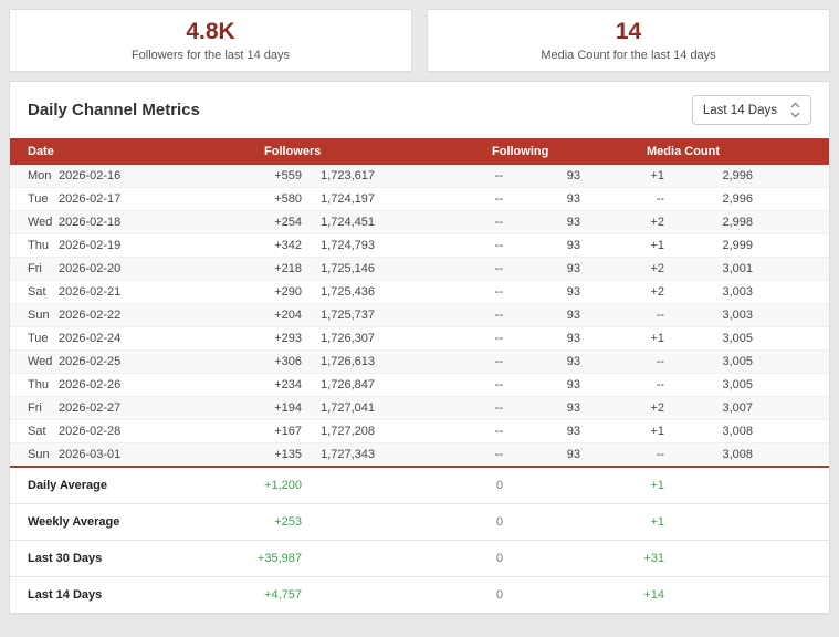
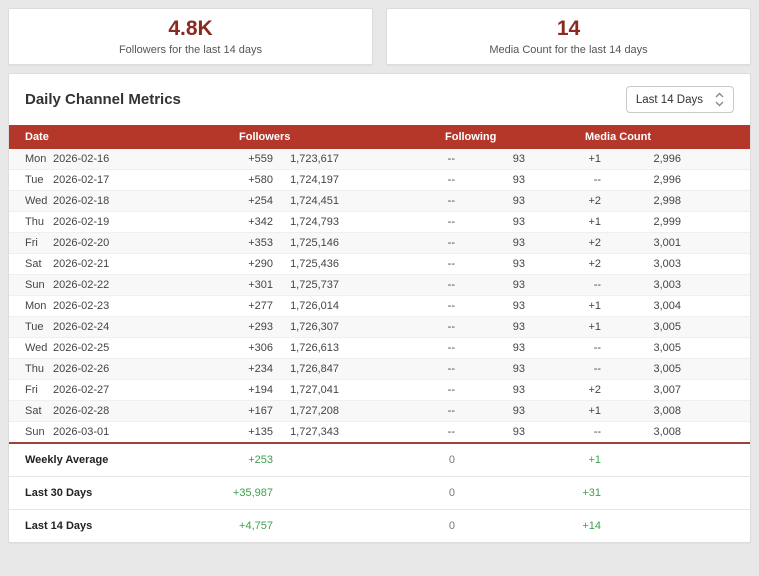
  4.8K
  Followers for the last 14 days
  14
  Media Count for the last 14 days
  Daily Channel Metrics
  Last 14 Days
  Date	Followers	Following	Media Count
  Mon	2026-02-16	+559	1,723,617	--	93	+1	2,996
  Tue	2026-02-17	+580	1,724,197	--	93	--	2,996
  Wed	2026-02-18	+254	1,724,451	--	93	+2	2,998
  Thu	2026-02-19	+342	1,724,793	--	93	+1	2,999
- Fri	2026-02-20	+218	1,725,146	--	93	+2	3,001
+ Fri	2026-02-20	+353	1,725,146	--	93	+2	3,001
  Sat	2026-02-21	+290	1,725,436	--	93	+2	3,003
- Sun	2026-02-22	+204	1,725,737	--	93	--	3,003
+ Sun	2026-02-22	+301	1,725,737	--	93	--	3,003
+ Mon	2026-02-23	+277	1,726,014	--	93	+1	3,004
  Tue	2026-02-24	+293	1,726,307	--	93	+1	3,005
  Wed	2026-02-25	+306	1,726,613	--	93	--	3,005
  Thu	2026-02-26	+234	1,726,847	--	93	--	3,005
  Fri	2026-02-27	+194	1,727,041	--	93	+2	3,007
  Sat	2026-02-28	+167	1,727,208	--	93	+1	3,008
  Sun	2026-03-01	+135	1,727,343	--	93	--	3,008
- Daily Average	+1,200		0		+1
  Weekly Average	+253		0		+1
  Last 30 Days	+35,987		0		+31
  Last 14 Days	+4,757		0		+14
